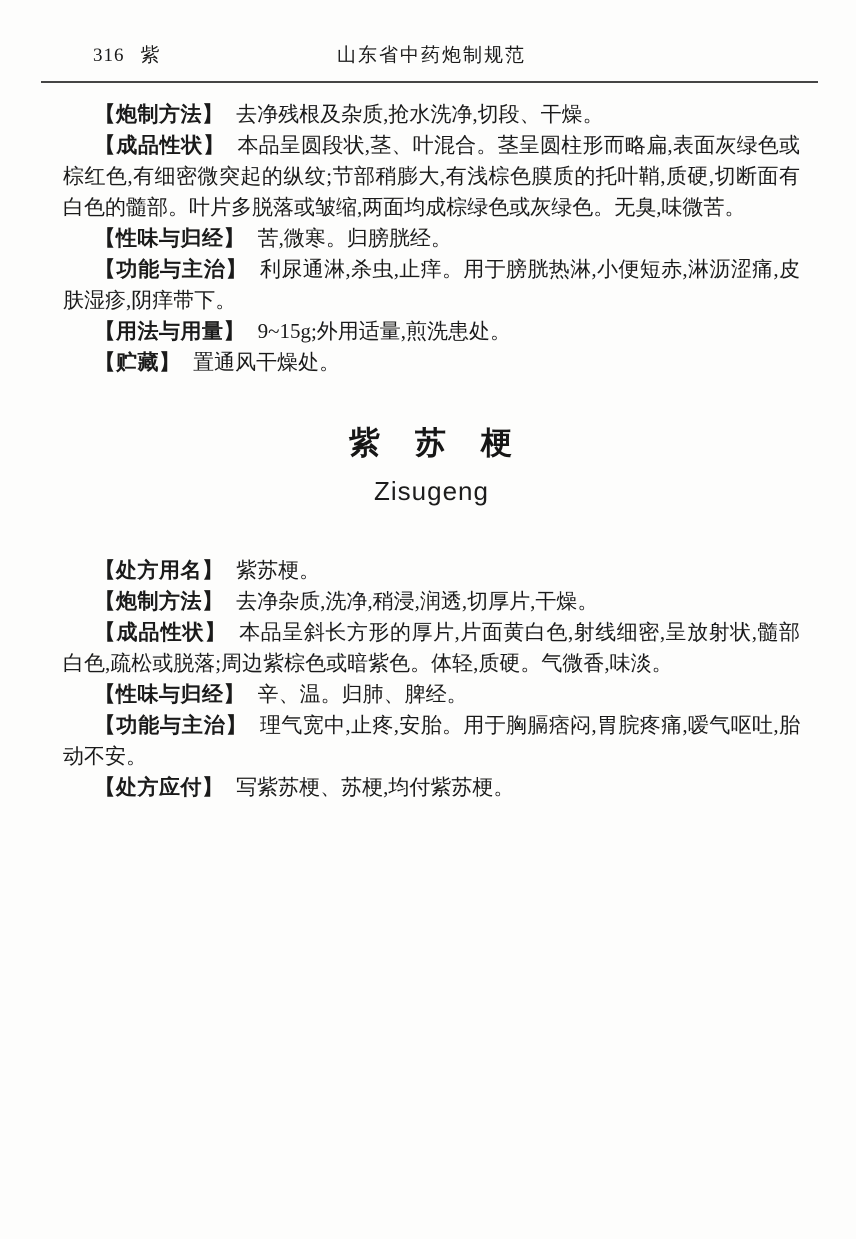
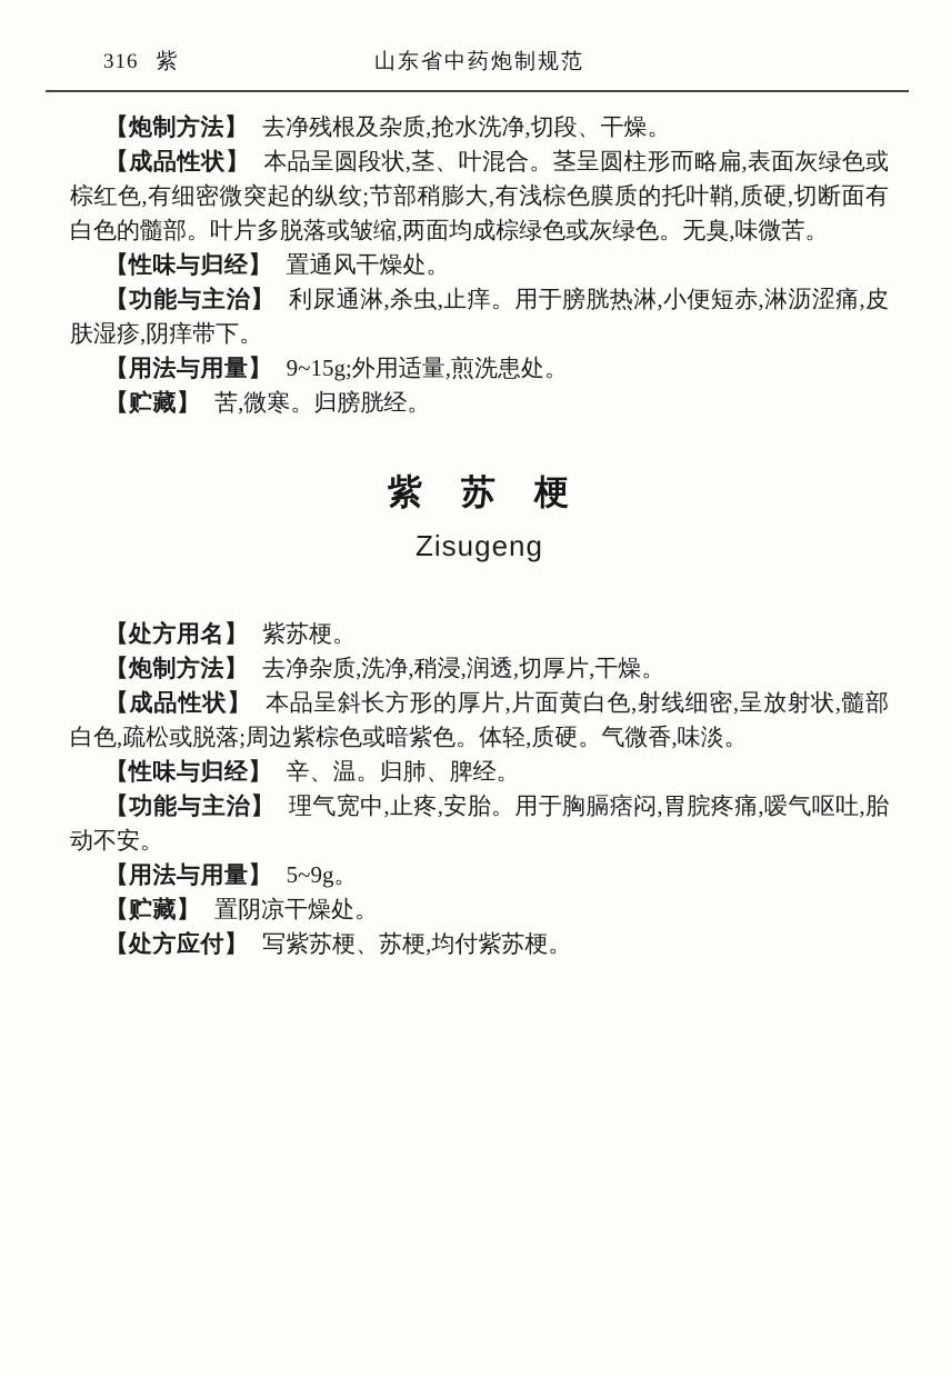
  316 紫
  山东省中药炮制规范
  【炮制方法】 去净残根及杂质,抢水洗净,切段、干燥。
  【成品性状】 本品呈圆段状,茎、叶混合。茎呈圆柱形而略扁,表面灰绿色或棕红色,有细密微突起的纵纹;节部稍膨大,有浅棕色膜质的托叶鞘,质硬,切断面有白色的髓部。叶片多脱落或皱缩,两面均成棕绿色或灰绿色。无臭,味微苦。
- 【性味与归经】 苦,微寒。归膀胱经。
+ 【性味与归经】 置通风干燥处。
  【功能与主治】 利尿通淋,杀虫,止痒。用于膀胱热淋,小便短赤,淋沥涩痛,皮肤湿疹,阴痒带下。
  【用法与用量】 9~15g;外用适量,煎洗患处。
- 【贮藏】 置通风干燥处。
+ 【贮藏】 苦,微寒。归膀胱经。
  紫 苏 梗
  Zisugeng
  【处方用名】 紫苏梗。
  【炮制方法】 去净杂质,洗净,稍浸,润透,切厚片,干燥。
  【成品性状】 本品呈斜长方形的厚片,片面黄白色,射线细密,呈放射状,髓部白色,疏松或脱落;周边紫棕色或暗紫色。体轻,质硬。气微香,味淡。
  【性味与归经】 辛、温。归肺、脾经。
  【功能与主治】 理气宽中,止疼,安胎。用于胸膈痞闷,胃脘疼痛,嗳气呕吐,胎动不安。
+ 【用法与用量】 5~9g。
+ 【贮藏】 置阴凉干燥处。
  【处方应付】 写紫苏梗、苏梗,均付紫苏梗。
